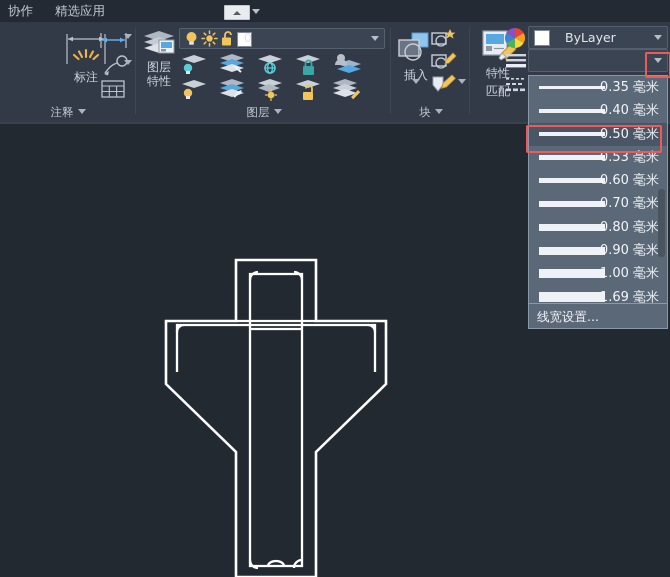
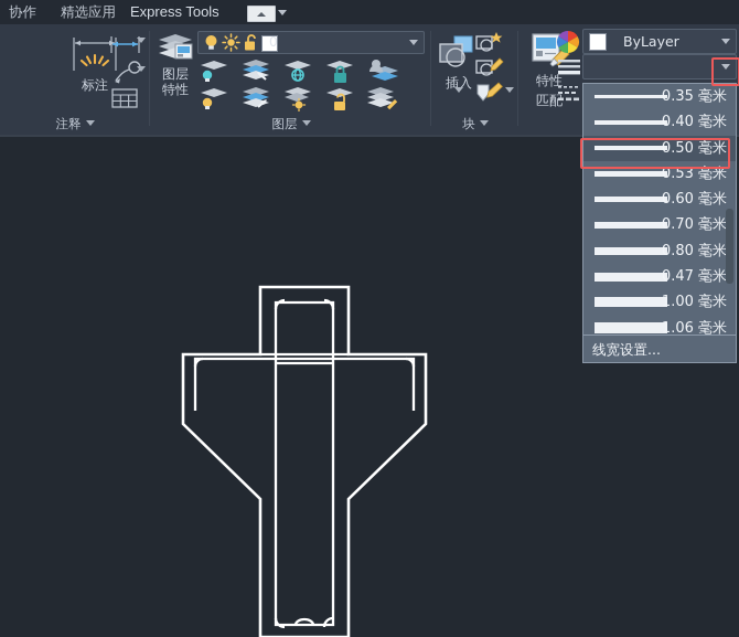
  协作
  精选应用
+ Express Tools
  标注
  注释
  图层
  特性
  0
  图层
  插入
  块
  特性
  匹配
  ByLayer
  0.35 毫米
  0.40 毫米
  0.50 毫米
  0.53 毫米
  0.60 毫米
  0.70 毫米
  0.80 毫米
- 0.90 毫米
+ 0.47 毫米
  1.00 毫米
- 1.69 毫米
+ 1.06 毫米
  线宽设置...
